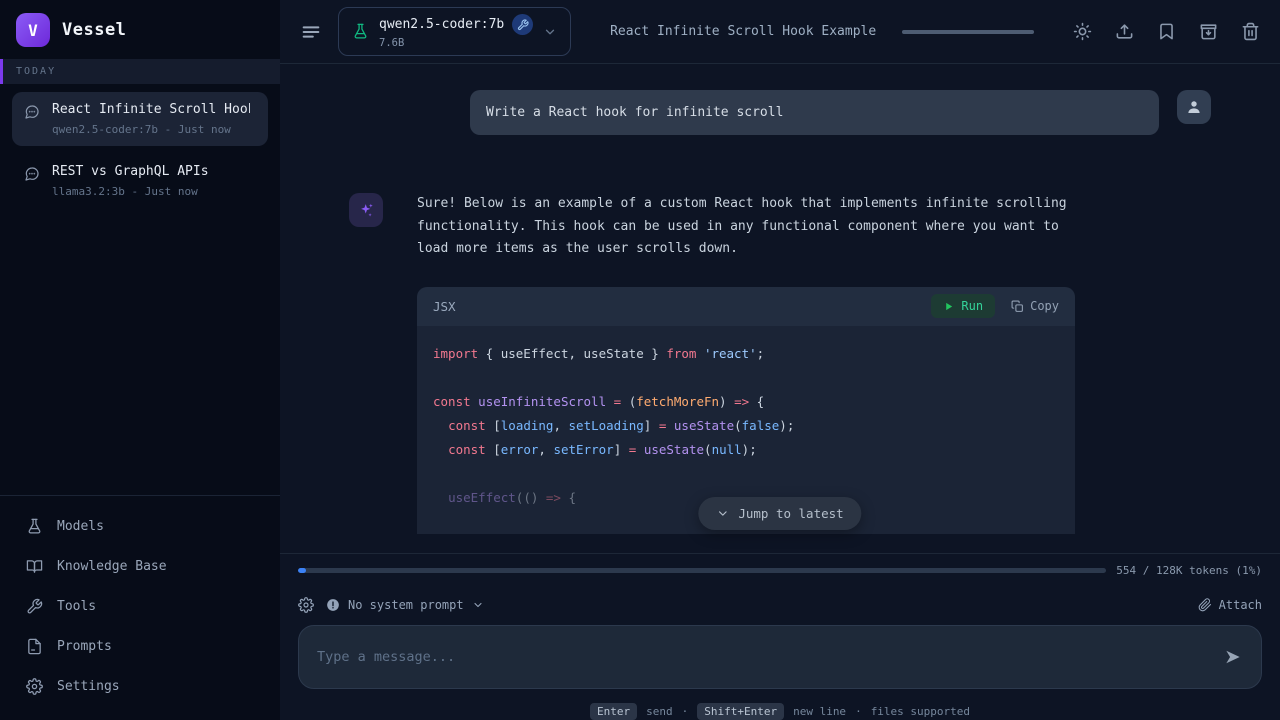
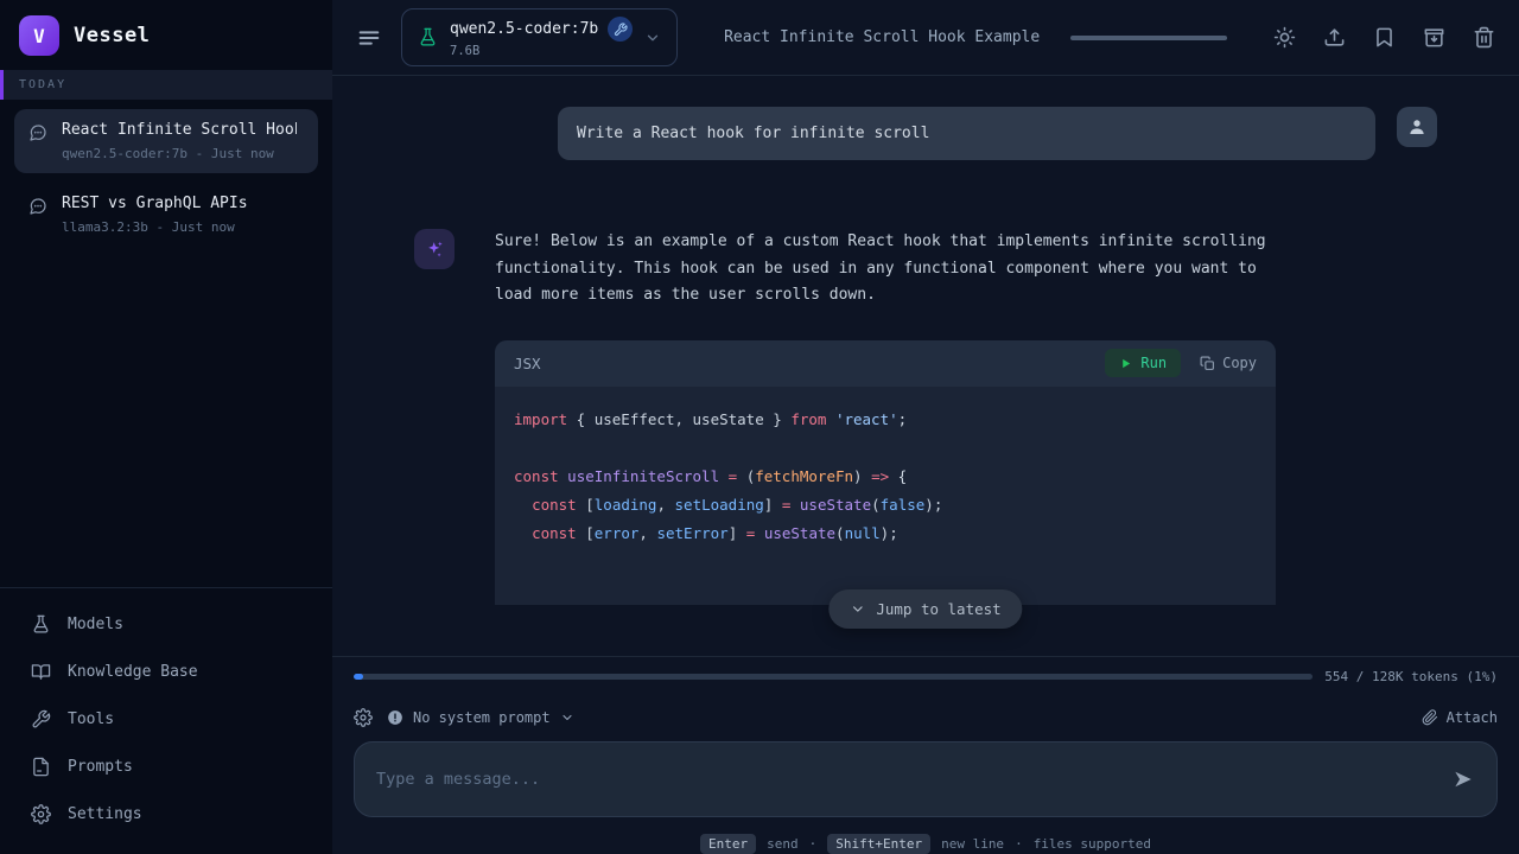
  V
  Vessel
  TODAY
  React Infinite Scroll Hoo
  qwen2.5-coder:7b - Just now
  REST vs GraphQL APIs
  llama3.2:3b - Just now
  Models
  Knowledge Base
  Tools
  Prompts
  Settings
  qwen2.5-coder:7b
  7.6B
  React Infinite Scroll Hook Example
  Write a React hook for infinite scroll
  Sure! Below is an example of a custom React hook that implements infinite scrolling functionality. This hook can be used in any functional component where you want to load more items as the user scrolls down.
  JSX
  Run
  Copy
  import { useEffect, useState } from 'react';
  const useInfiniteScroll = (fetchMoreFn) => {
  const [loading, setLoading] = useState(false);
  const [error, setError] = useState(null);
- useEffect(() => {
  Jump to latest
  554 / 128K tokens (1%)
  No system prompt
  Attach
  Type a message...
  Enter
  send
  ·
  Shift+Enter
  new line
  ·
  files supported
